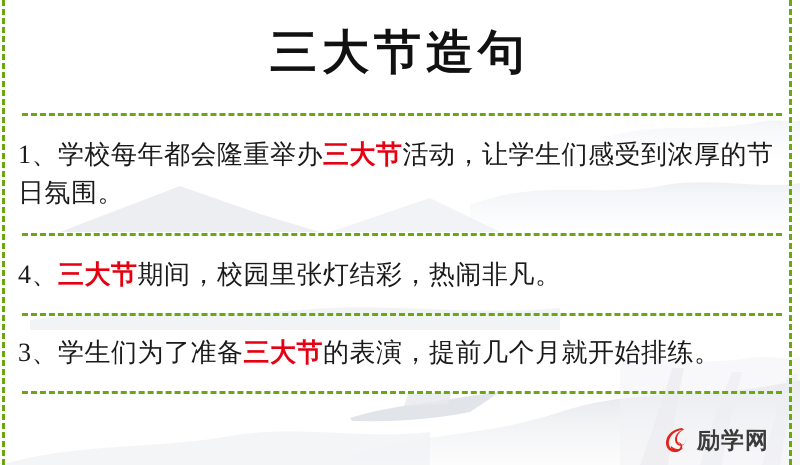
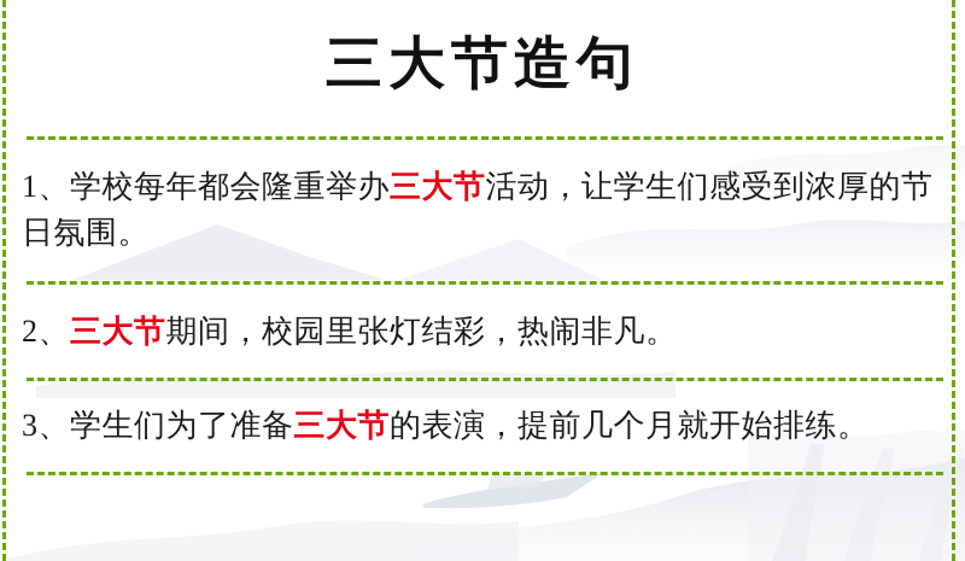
  三大节造句
  1、学校每年都会隆重举办三大节活动，让学生们感受到浓厚的节日氛围。
- 4、三大节期间，校园里张灯结彩，热闹非凡。
+ 2、三大节期间，校园里张灯结彩，热闹非凡。
  3、学生们为了准备三大节的表演，提前几个月就开始排练。
- 励学网
